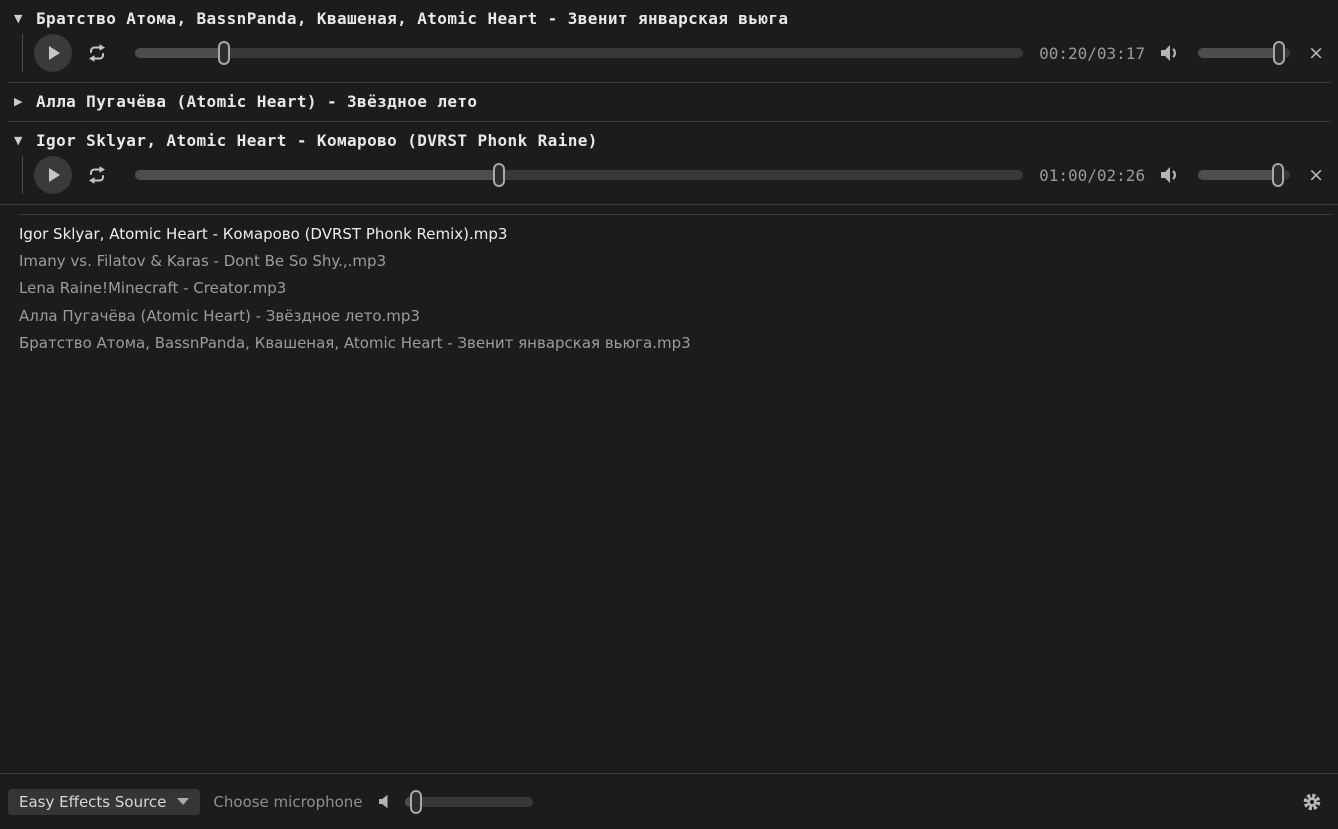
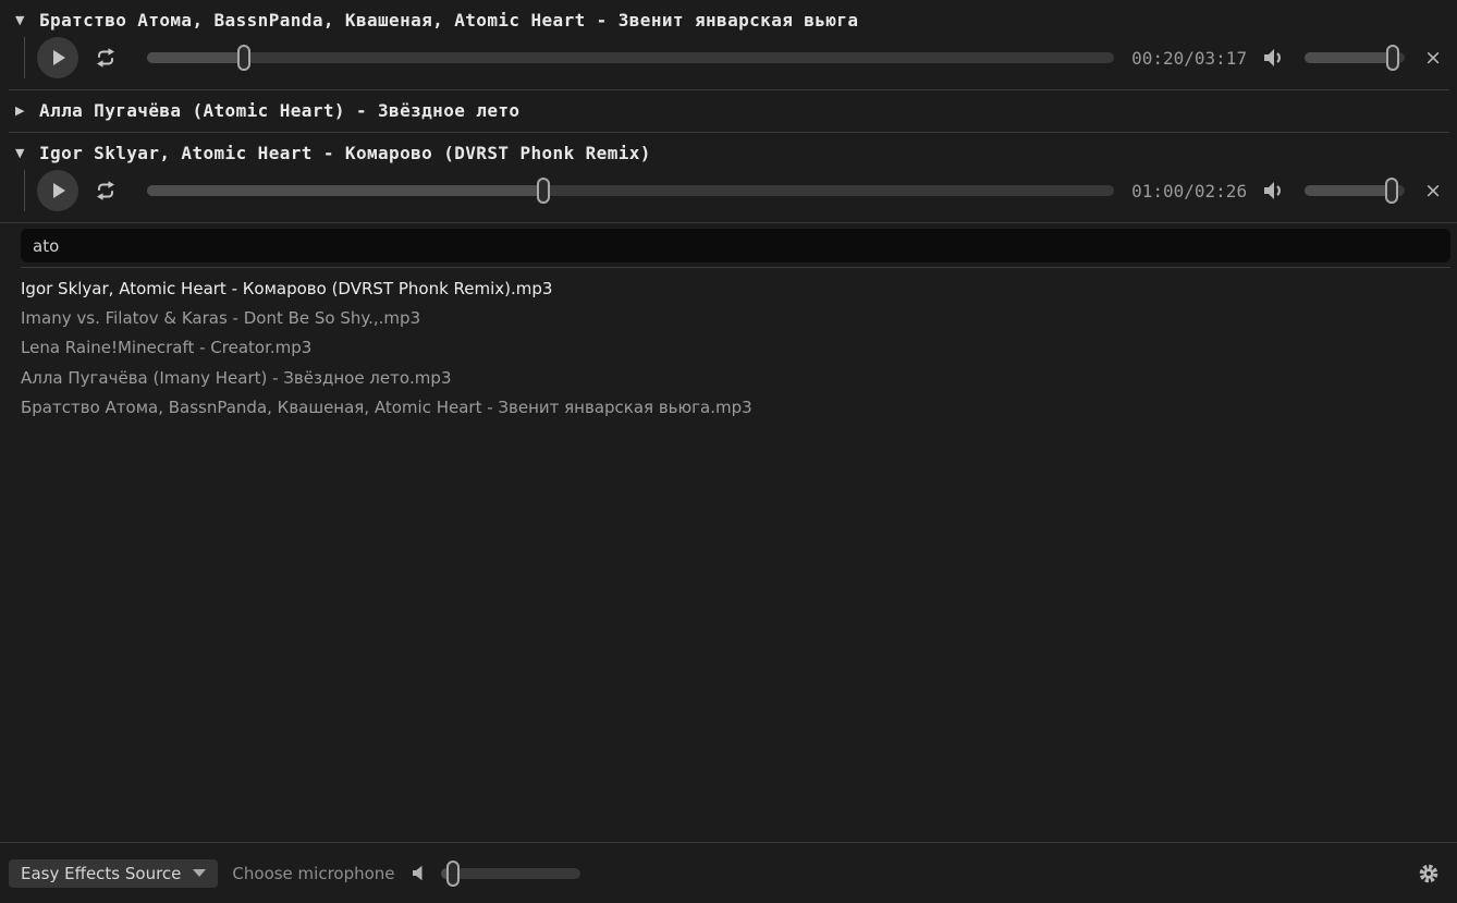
  ▼
  Братство Атома, BassnPanda, Квашеная, Atomic Heart - Звенит январская вьюга
  00:20/03:17
  ×
  ▶
  Алла Пугачёва (Atomic Heart) - Звёздное лето
  ▼
- Igor Sklyar, Atomic Heart - Комарово (DVRST Phonk Raine)
+ Igor Sklyar, Atomic Heart - Комарово (DVRST Phonk Remix)
  01:00/02:26
  ×
+ ato
  Igor Sklyar, Atomic Heart - Комарово (DVRST Phonk Remix).mp3
  Imany vs. Filatov & Karas - Dont Be So Shy.,.mp3
  Lena Raine!Minecraft - Creator.mp3
- Алла Пугачёва (Atomic Heart) - Звёздное лето.mp3
+ Алла Пугачёва (Imany Heart) - Звёздное лето.mp3
  Братство Атома, BassnPanda, Квашеная, Atomic Heart - Звенит январская вьюга.mp3
  Easy Effects Source
  Choose microphone
